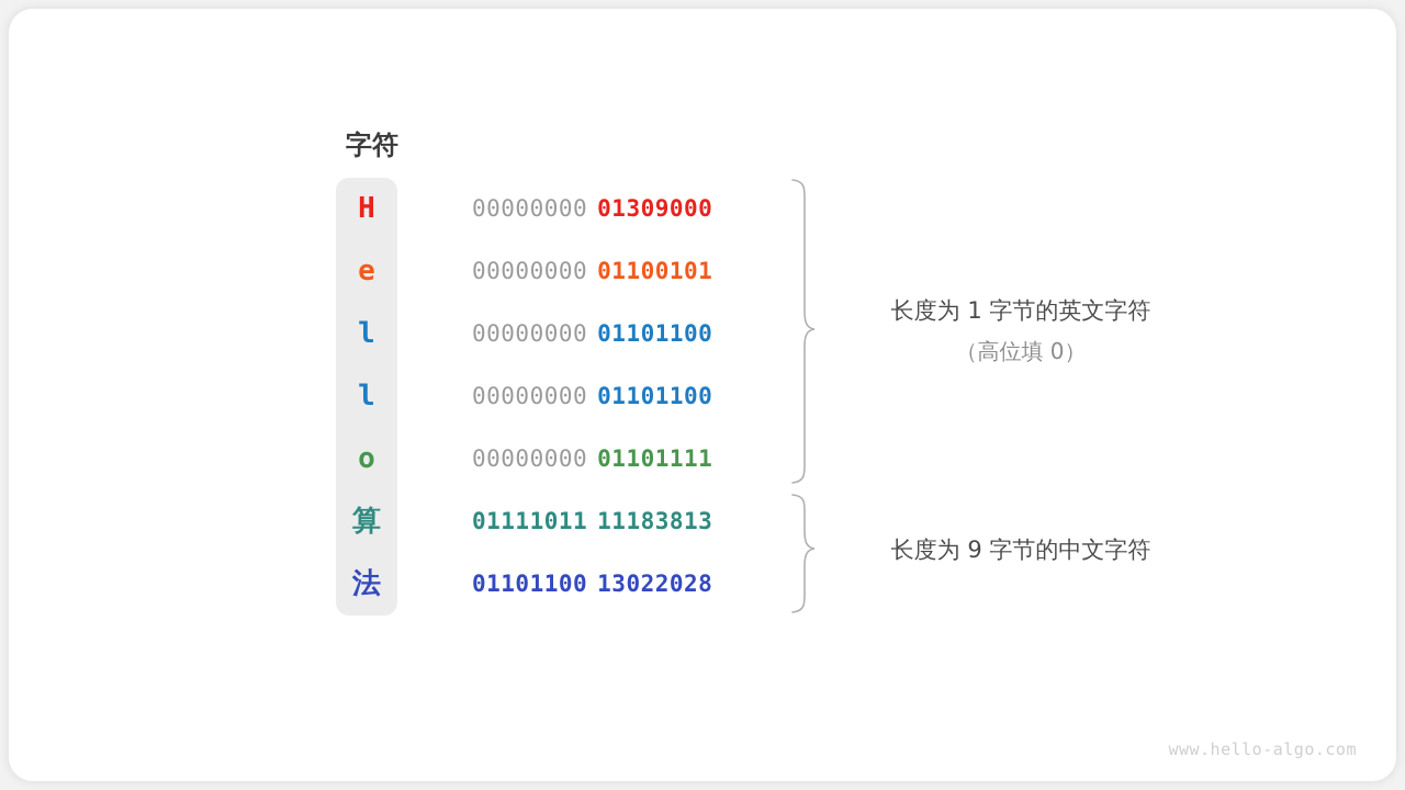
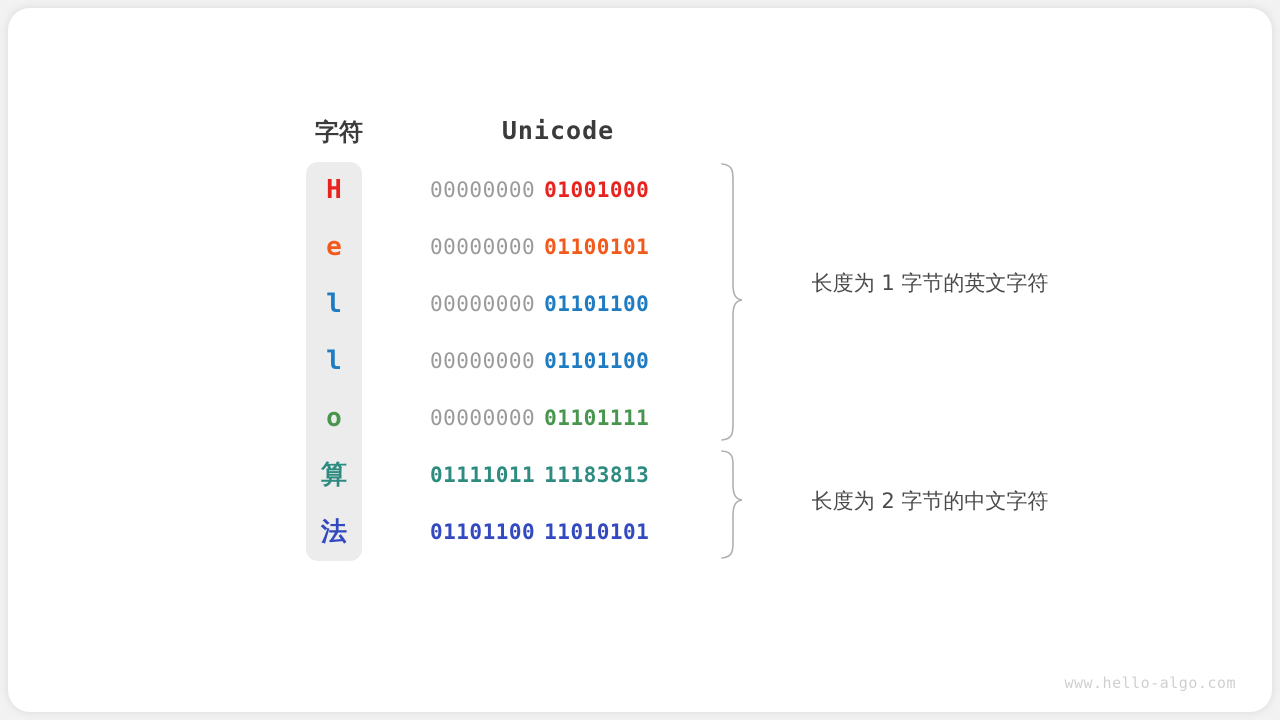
  字符
+ Unicode
  H
  e
  l
  l
  o
  算
  法
- 00000000 01309000
+ 00000000 01001000
  00000000 01100101
  00000000 01101100
  00000000 01101100
  00000000 01101111
  01111011 11183813
- 01101100 13022028
+ 01101100 11010101
  长度为 1 字节的英文字符
- （高位填 0）
- 长度为 9 字节的中文字符
+ 长度为 2 字节的中文字符
  www.hello-algo.com
